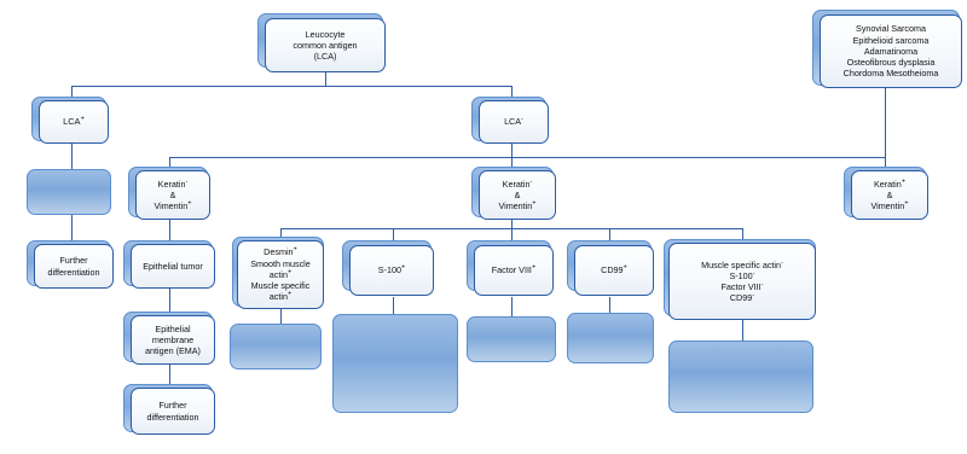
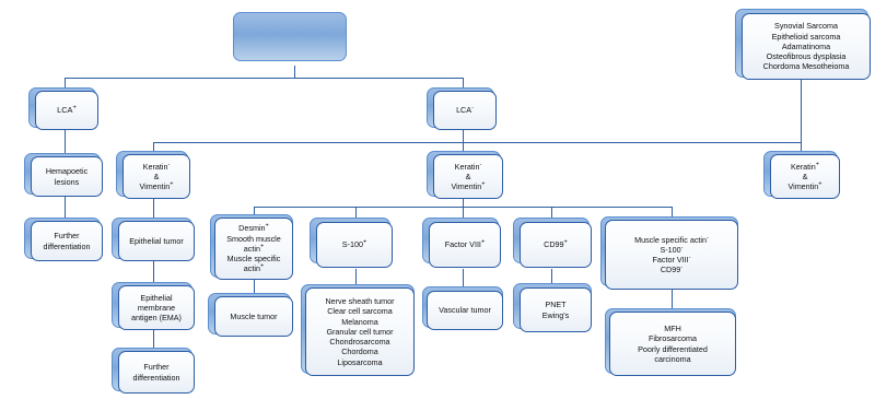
- Leucocyte
- common antigen
- (LCA)
  Synovial Sarcoma
  Epithelioid sarcoma
  Adamatinoma
  Osteofibrous dysplasia
  Chordoma Mesotheioma
  LCA
  LCA
+ Hemapoetic
+ lesions
  Keratin
  &
  Vimentin
  Keratin
  &
  Vimentin
  Keratin
  &
  Vimentin
  Further
  differentiation
  Epithelial tumor
  Desmin
  Smooth muscle
  actin
  Muscle specific
  actin
  S-100
  Factor VIII
  CD99
  Muscle specific actin
  S-100
  Factor VIII
  CD99
  Epithelial
  membrane
  antigen (EMA)
+ Muscle tumor
+ Nerve sheath tumor
+ Clear cell sarcoma
+ Melanoma
+ Granular cell tumor
+ Chondrosarcoma
+ Chordoma
+ Liposarcoma
+ Vascular tumor
+ PNET
+ Ewing's
+ MFH
+ Fibrosarcoma
+ Poorly differentiated
+ carcinoma
  Further
  differentiation
